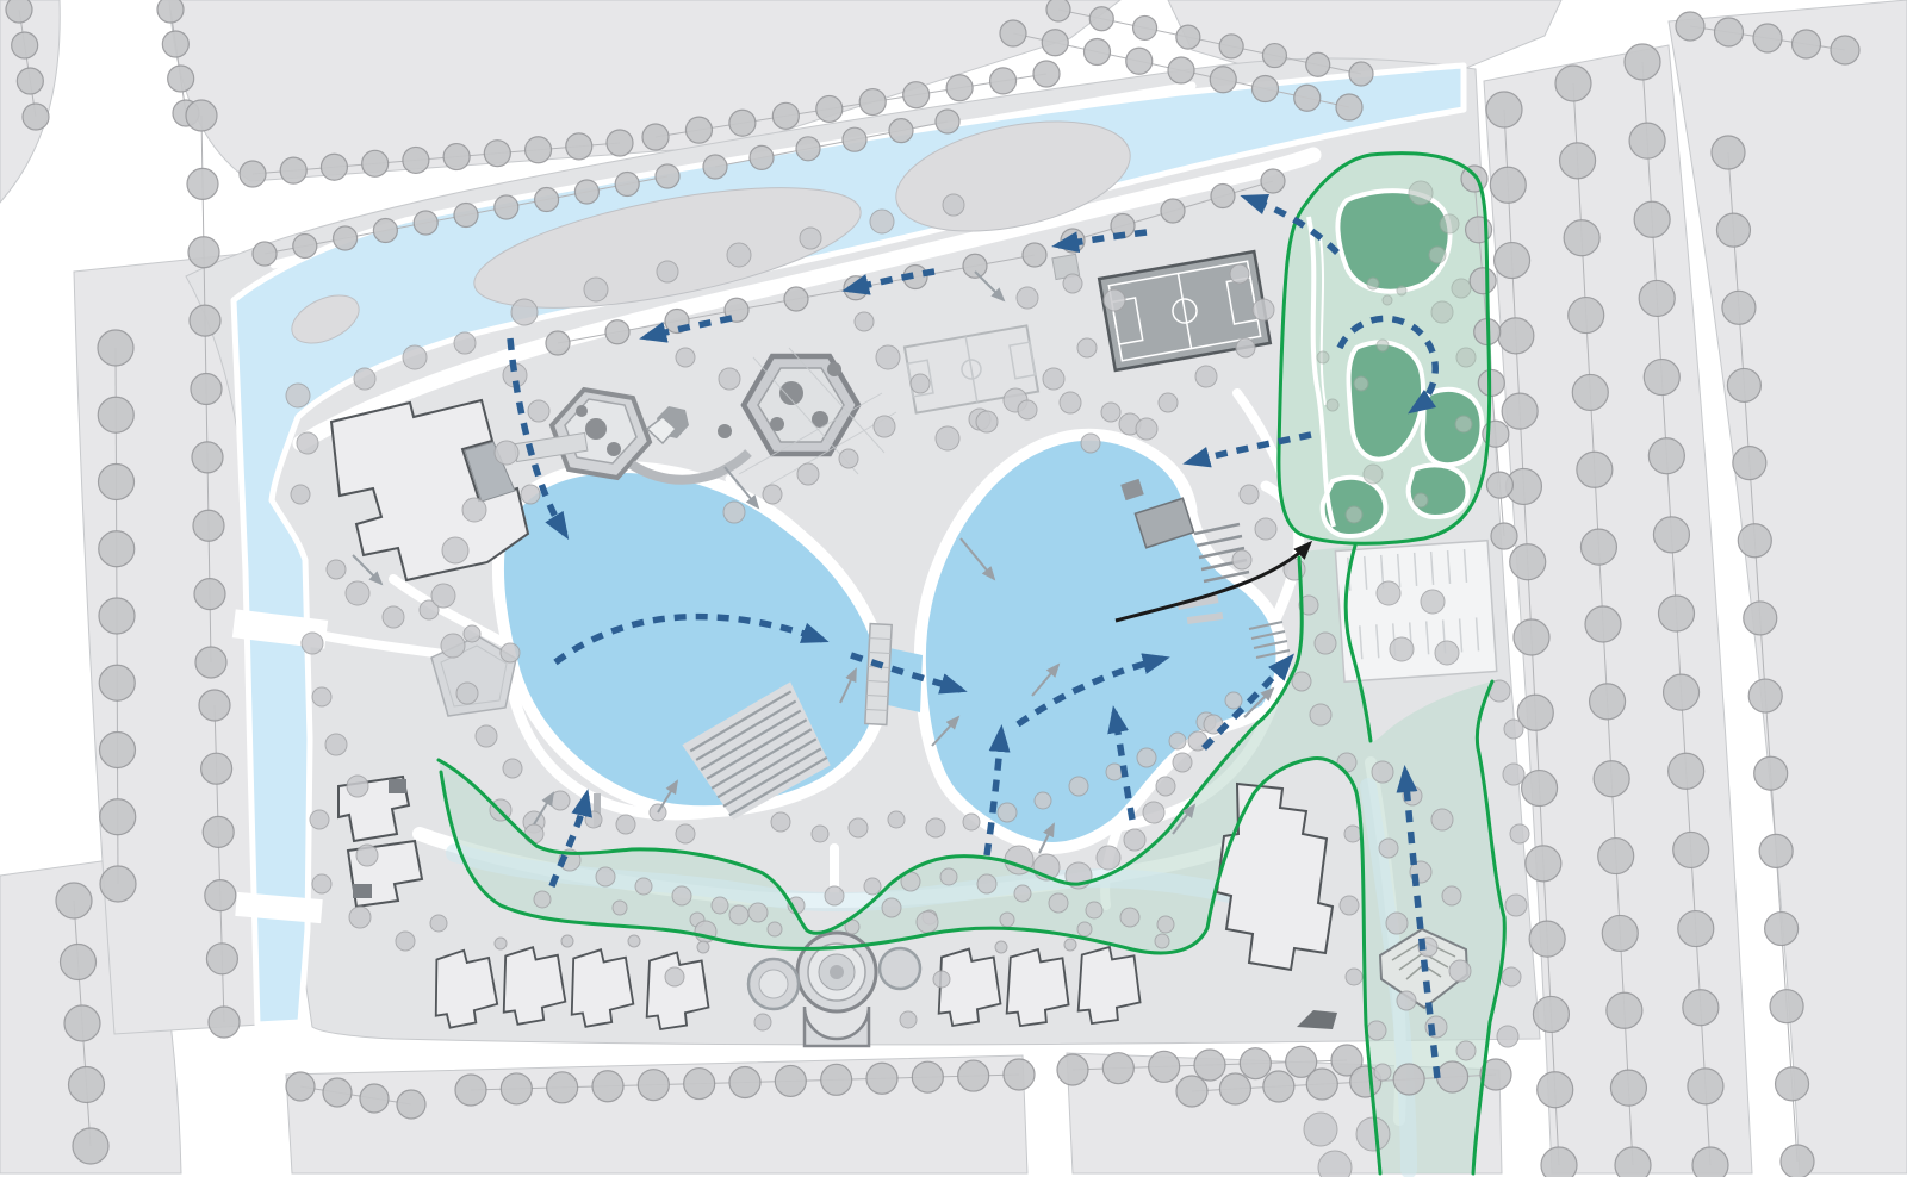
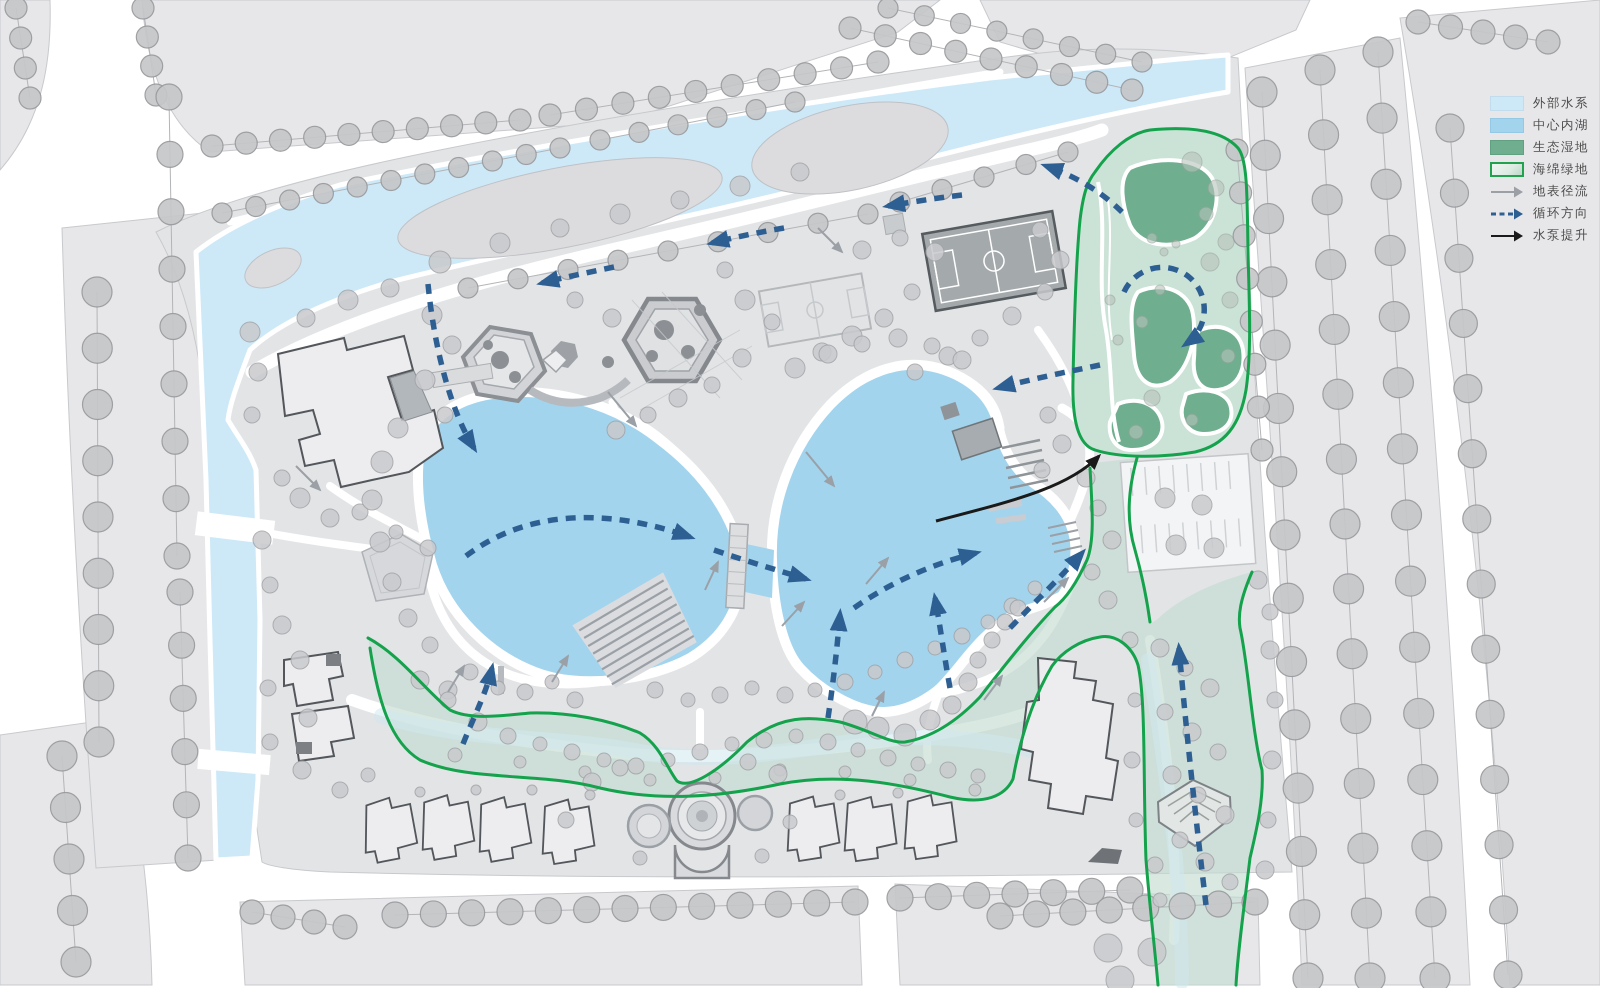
+ 外部水系
+ 中心内湖
+ 生态湿地
+ 海绵绿地
+ 地表径流
+ 循环方向
+ 水泵提升
